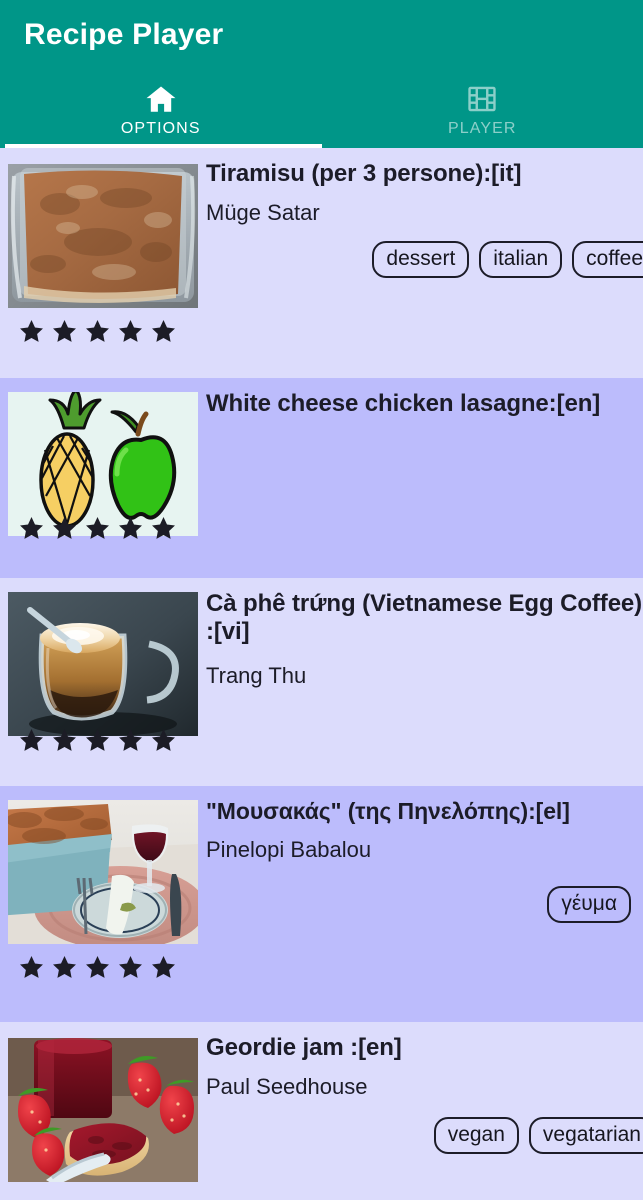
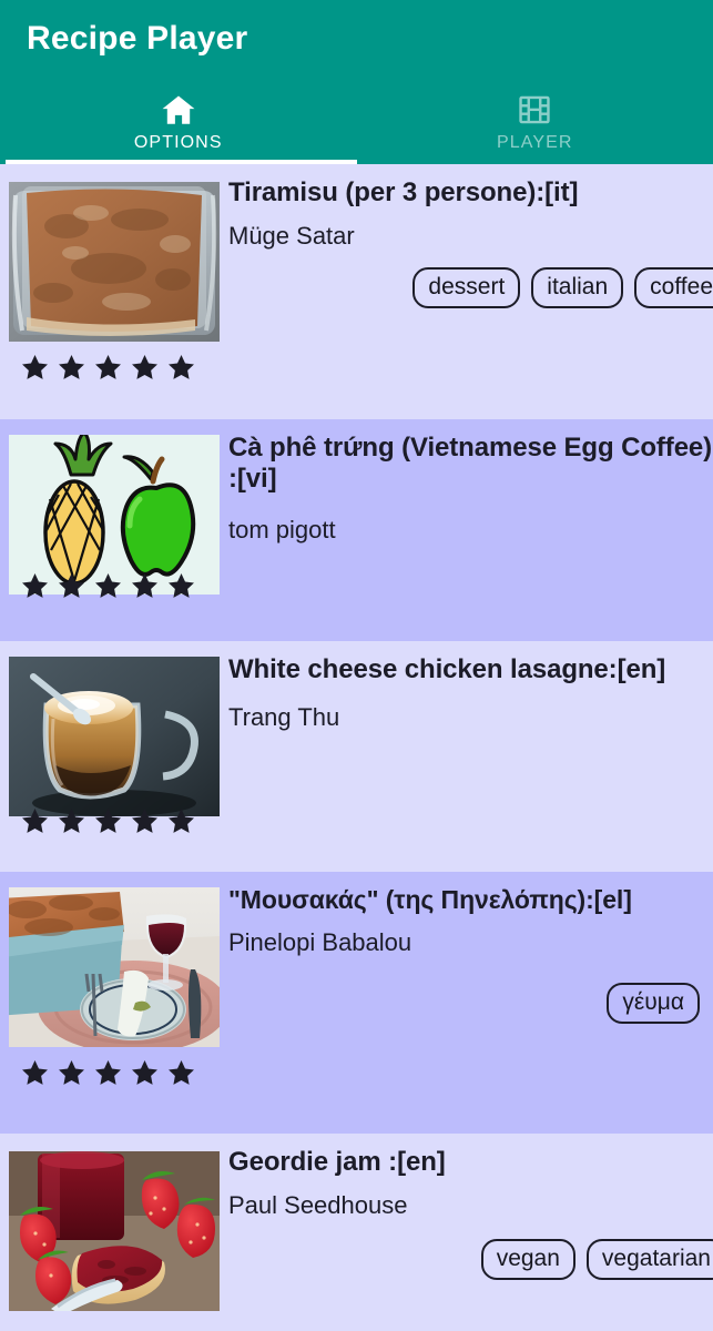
  Recipe Player
  OPTIONS
  PLAYER
  Tiramisu (per 3 persone):[it]
  Müge Satar
  dessert
  italian
  coffee
- White cheese chicken lasagne:[en]
+ Cà phê trứng (Vietnamese Egg Coffee) :[vi]
+ tom pigott
- Cà phê trứng (Vietnamese Egg Coffee) :[vi]
+ White cheese chicken lasagne:[en]
  Trang Thu
  "Μουσακάς" (της Πηνελόπης):[el]
  Pinelopi Babalou
  γέυμα
  Geordie jam :[en]
  Paul Seedhouse
  vegan
  vegatarian
